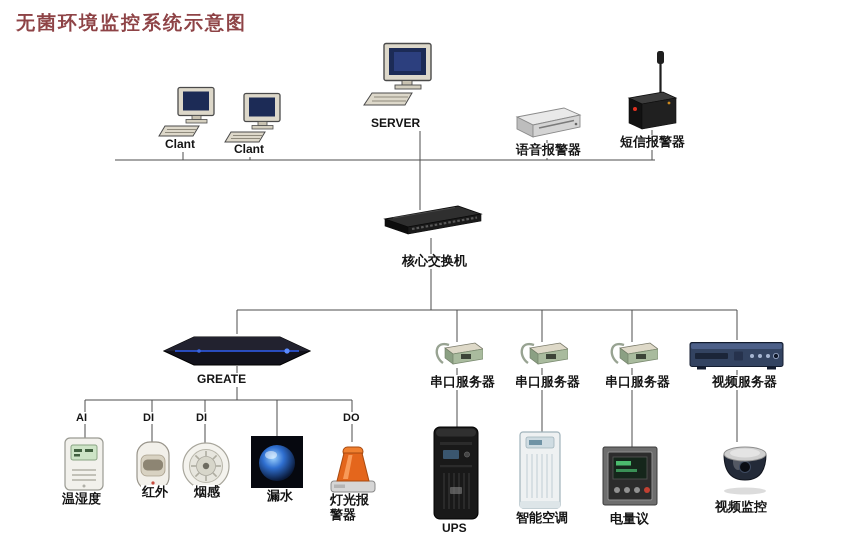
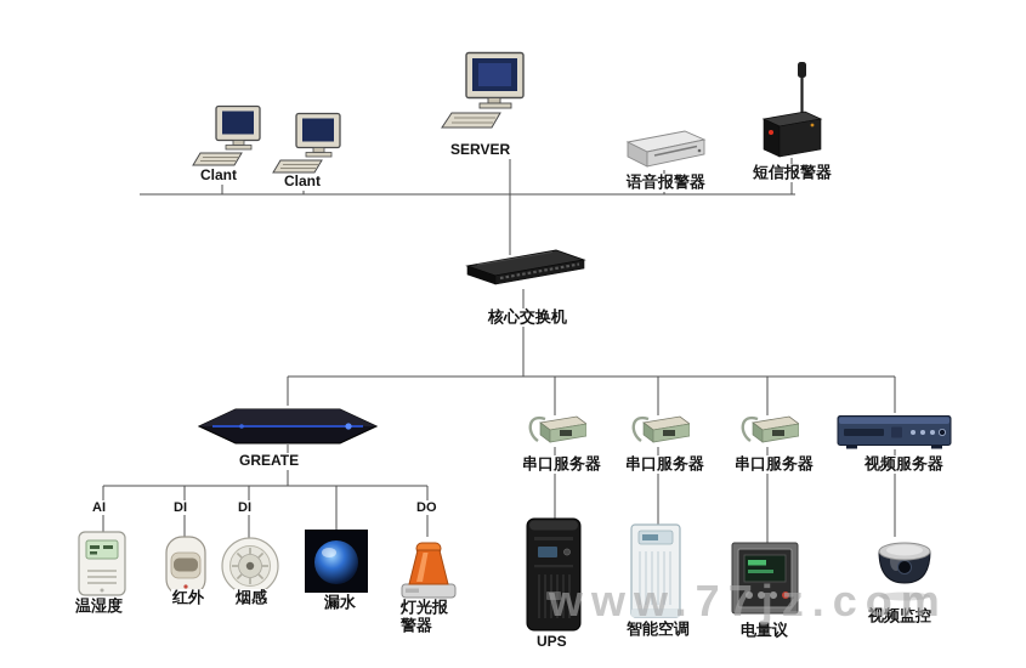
- 无菌环境监控系统示意图
  Clant
  Clant
  SERVER
  语音报警器
  短信报警器
  核心交换机
  GREATE
  串口服务器
  串口服务器
  串口服务器
  视频服务器
  AI
  DI
  DI
  DO
  温湿度
  红外
  烟感
  漏水
  灯光报警器
  UPS
  智能空调
  电量议
  视频监控
+ www.77jz.com
